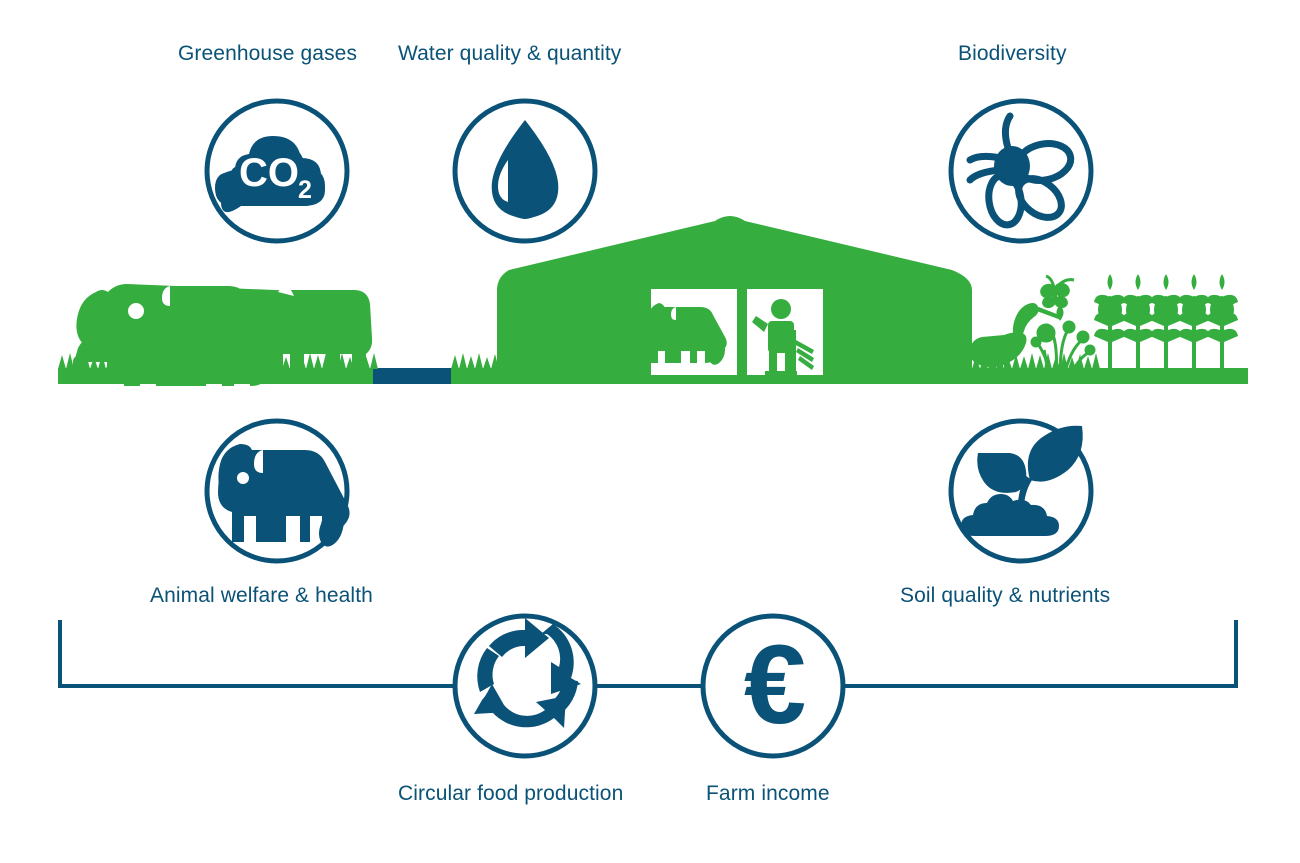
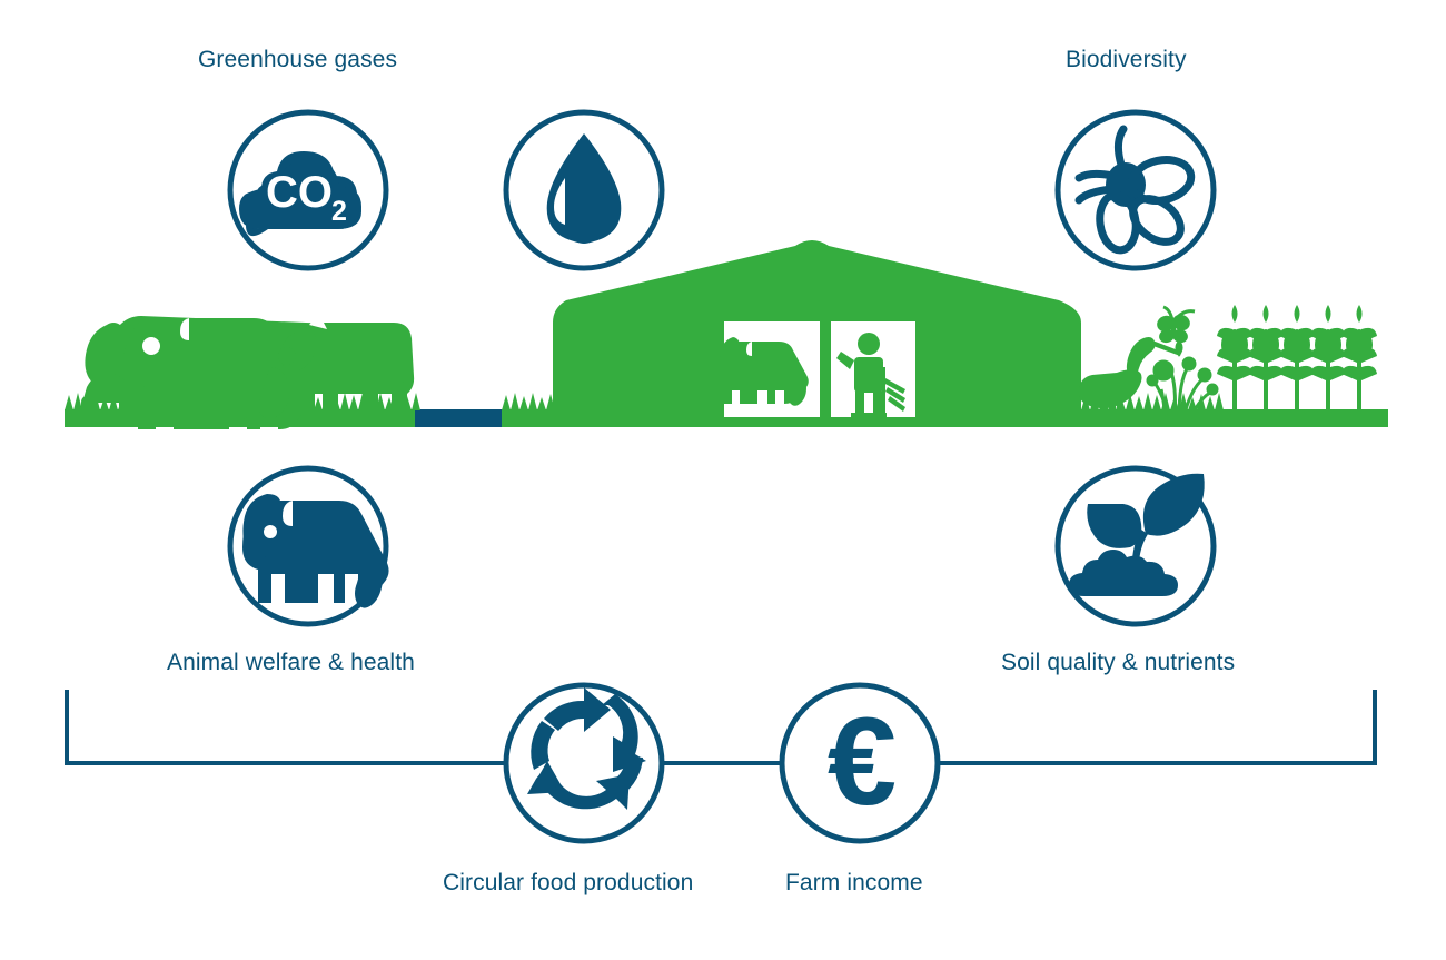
  Greenhouse gases
- Water quality & quantity
  Biodiversity
  Animal welfare & health
  Soil quality & nutrients
  Circular food production
  Farm income
  CO
  2
  €
